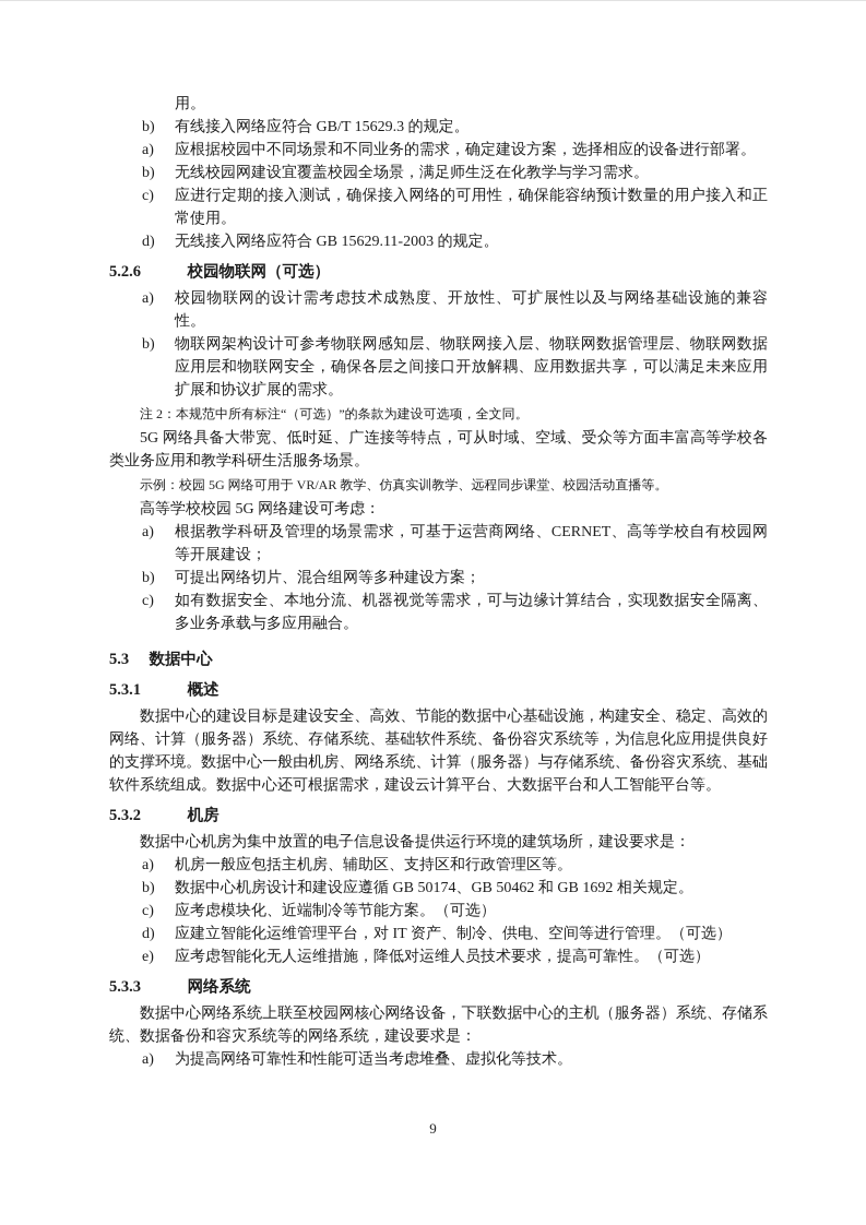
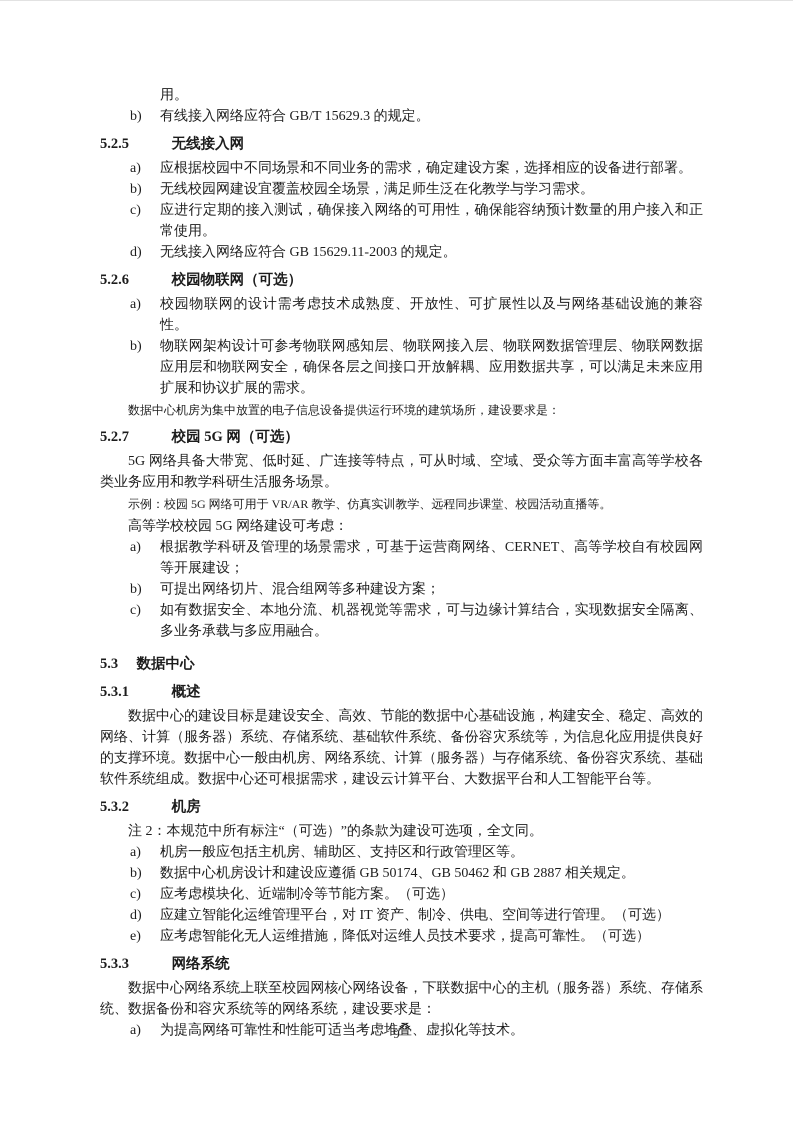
  用。
  b)
  有线接入网络应符合 GB/T 15629.3 的规定。
+ 5.2.5 无线接入网
  a)
  应根据校园中不同场景和不同业务的需求，确定建设方案，选择相应的设备进行部署。
  b)
  无线校园网建设宜覆盖校园全场景，满足师生泛在化教学与学习需求。
  c)
  应进行定期的接入测试，确保接入网络的可用性，确保能容纳预计数量的用户接入和正常使用。
  d)
  无线接入网络应符合 GB 15629.11-2003 的规定。
  5.2.6 校园物联网（可选）
  a)
  校园物联网的设计需考虑技术成熟度、开放性、可扩展性以及与网络基础设施的兼容性。
  b)
  物联网架构设计可参考物联网感知层、物联网接入层、物联网数据管理层、物联网数据应用层和物联网安全，确保各层之间接口开放解耦、应用数据共享，可以满足未来应用扩展和协议扩展的需求。
- 注 2：本规范中所有标注“（可选）”的条款为建设可选项，全文同。
+ 数据中心机房为集中放置的电子信息设备提供运行环境的建筑场所，建设要求是：
+ 5.2.7 校园 5G 网（可选）
  5G 网络具备大带宽、低时延、广连接等特点，可从时域、空域、受众等方面丰富高等学校各类业务应用和教学科研生活服务场景。
  示例：校园 5G 网络可用于 VR/AR 教学、仿真实训教学、远程同步课堂、校园活动直播等。
  高等学校校园 5G 网络建设可考虑：
  a)
  根据教学科研及管理的场景需求，可基于运营商网络、CERNET、高等学校自有校园网等开展建设；
  b)
  可提出网络切片、混合组网等多种建设方案；
  c)
  如有数据安全、本地分流、机器视觉等需求，可与边缘计算结合，实现数据安全隔离、多业务承载与多应用融合。
  5.3 数据中心
  5.3.1 概述
  数据中心的建设目标是建设安全、高效、节能的数据中心基础设施，构建安全、稳定、高效的网络、计算（服务器）系统、存储系统、基础软件系统、备份容灾系统等，为信息化应用提供良好的支撑环境。数据中心一般由机房、网络系统、计算（服务器）与存储系统、备份容灾系统、基础软件系统组成。数据中心还可根据需求，建设云计算平台、大数据平台和人工智能平台等。
  5.3.2 机房
- 数据中心机房为集中放置的电子信息设备提供运行环境的建筑场所，建设要求是：
+ 注 2：本规范中所有标注“（可选）”的条款为建设可选项，全文同。
  a)
  机房一般应包括主机房、辅助区、支持区和行政管理区等。
  b)
- 数据中心机房设计和建设应遵循 GB 50174、GB 50462 和 GB 1692 相关规定。
+ 数据中心机房设计和建设应遵循 GB 50174、GB 50462 和 GB 2887 相关规定。
  c)
  应考虑模块化、近端制冷等节能方案。（可选）
  d)
  应建立智能化运维管理平台，对 IT 资产、制冷、供电、空间等进行管理。（可选）
  e)
  应考虑智能化无人运维措施，降低对运维人员技术要求，提高可靠性。（可选）
  5.3.3 网络系统
  数据中心网络系统上联至校园网核心网络设备，下联数据中心的主机（服务器）系统、存储系统、数据备份和容灾系统等的网络系统，建设要求是：
  a)
  为提高网络可靠性和性能可适当考虑堆叠、虚拟化等技术。
  9
